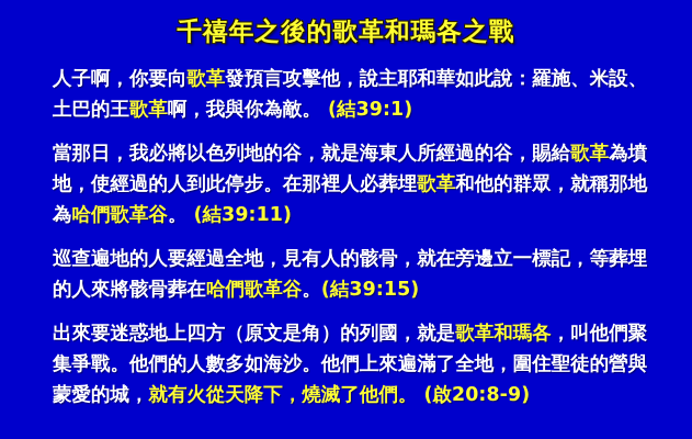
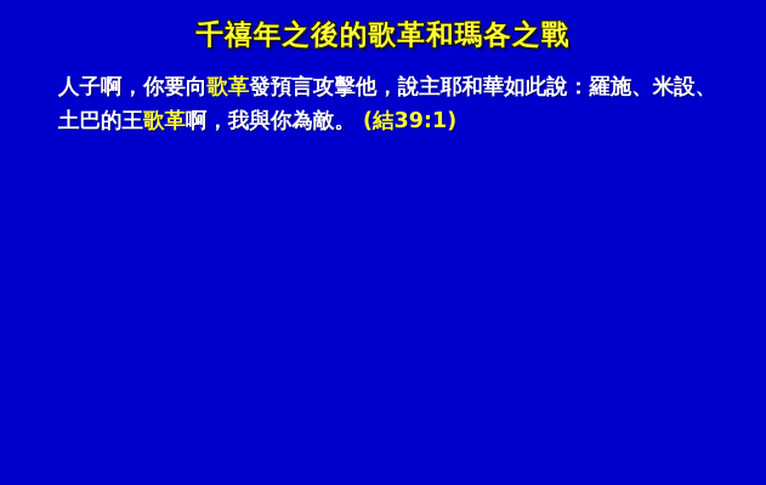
  千禧年之後的歌革和瑪各之戰
  人子啊，你要向歌革發預言攻擊他，說主耶和華如此說：羅施、米設、土巴的王歌革啊，我與你為敵。 (結39:1)
- 當那日，我必將以色列地的谷，就是海東人所經過的谷，賜給歌革為墳地，使經過的人到此停步。在那裡人必葬埋歌革和他的群眾，就稱那地為哈們歌革谷。 (結39:11)
- 巡查遍地的人要經過全地，見有人的骸骨，就在旁邊立一標記，等葬埋的人來將骸骨葬在哈們歌革谷。(結39:15)
- 出來要迷惑地上四方（原文是角）的列國，就是歌革和瑪各，叫他們聚集爭戰。他們的人數多如海沙。他們上來遍滿了全地，圍住聖徒的營與蒙愛的城，就有火從天降下，燒滅了他們。 (啟20:8-9)
